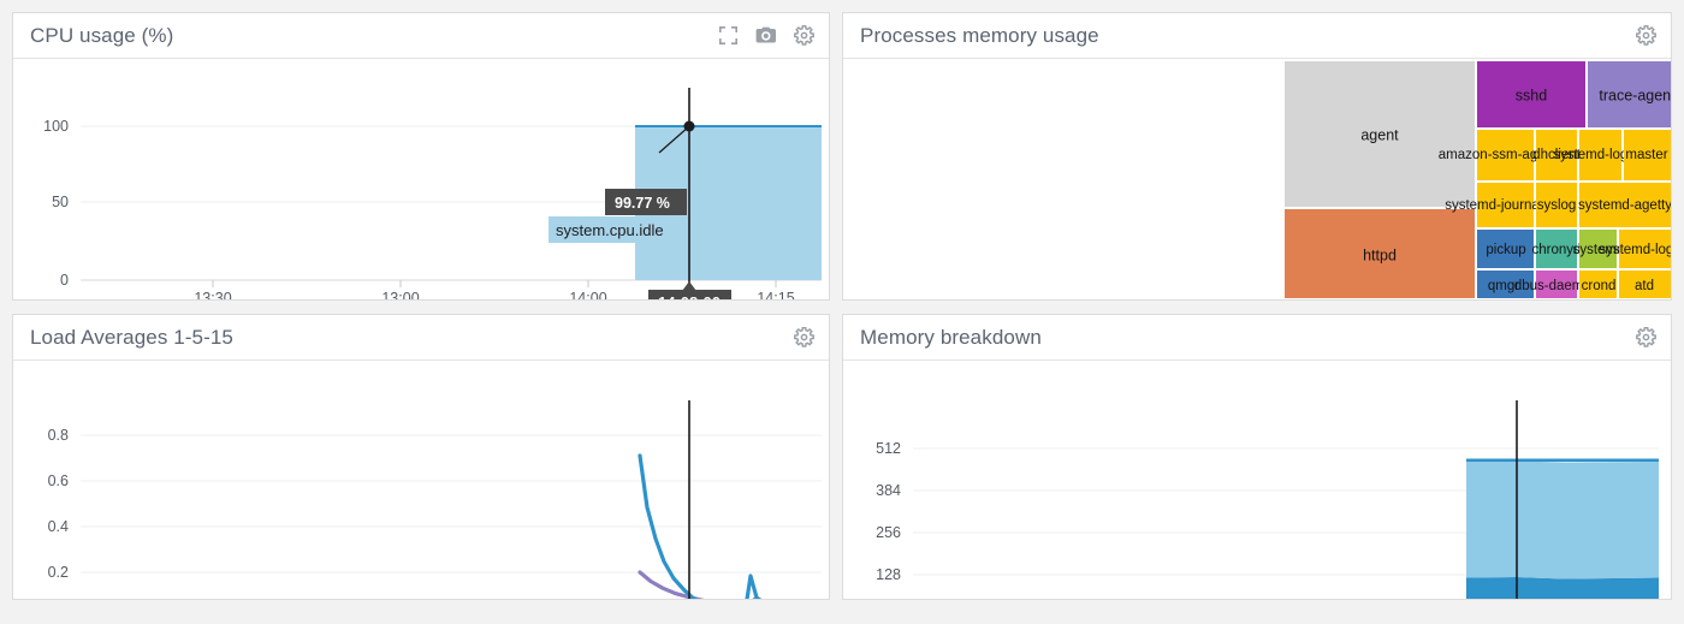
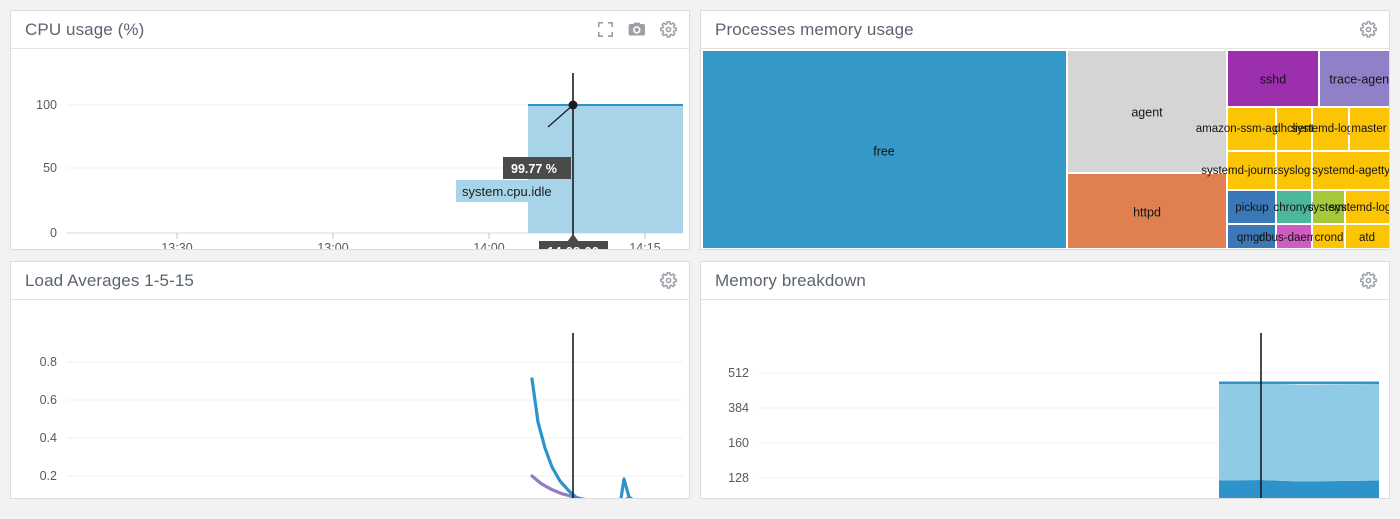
  CPU usage (%)
  100
  50
  0
  13:30
  13:00
  14:00
  14:15
  system.cpu.idle
  99.77 %
  Processes memory usage
+ free
  agent
  httpd
  sshd
  trace-agen
  amazon-ssm-ag
  dhclient
  systemd-lo
  master
  systemd-journa
  syslog
  systemd-agetty
  pickup
  chronyd
  system
  systemd-log
  qmgr
  dbus-daem
  crond
  atd
  Load Averages 1-5-15
  0.8
  0.6
  0.4
  0.2
  Memory breakdown
  512
  384
- 256
+ 160
  128
